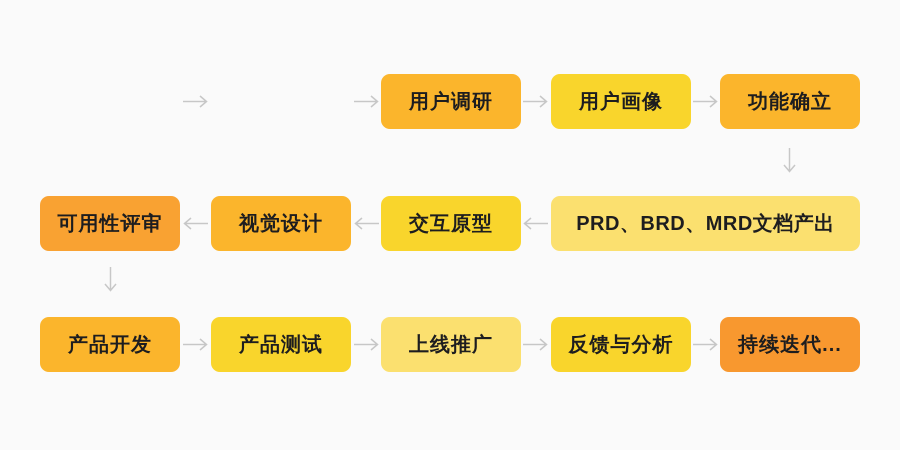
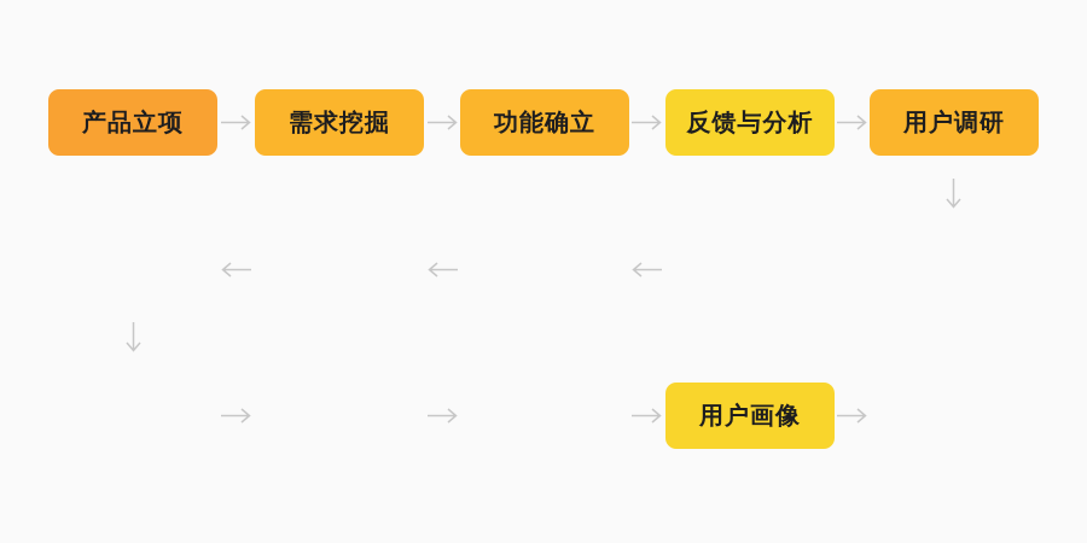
+ 产品立项
+ 需求挖掘
- 用户调研
+ 功能确立
- 用户画像
+ 反馈与分析
- 功能确立
+ 用户调研
- 可用性评审
- 视觉设计
- 交互原型
- PRD、BRD、MRD文档产出
- 产品开发
- 产品测试
- 上线推广
- 反馈与分析
+ 用户画像
- 持续迭代...
